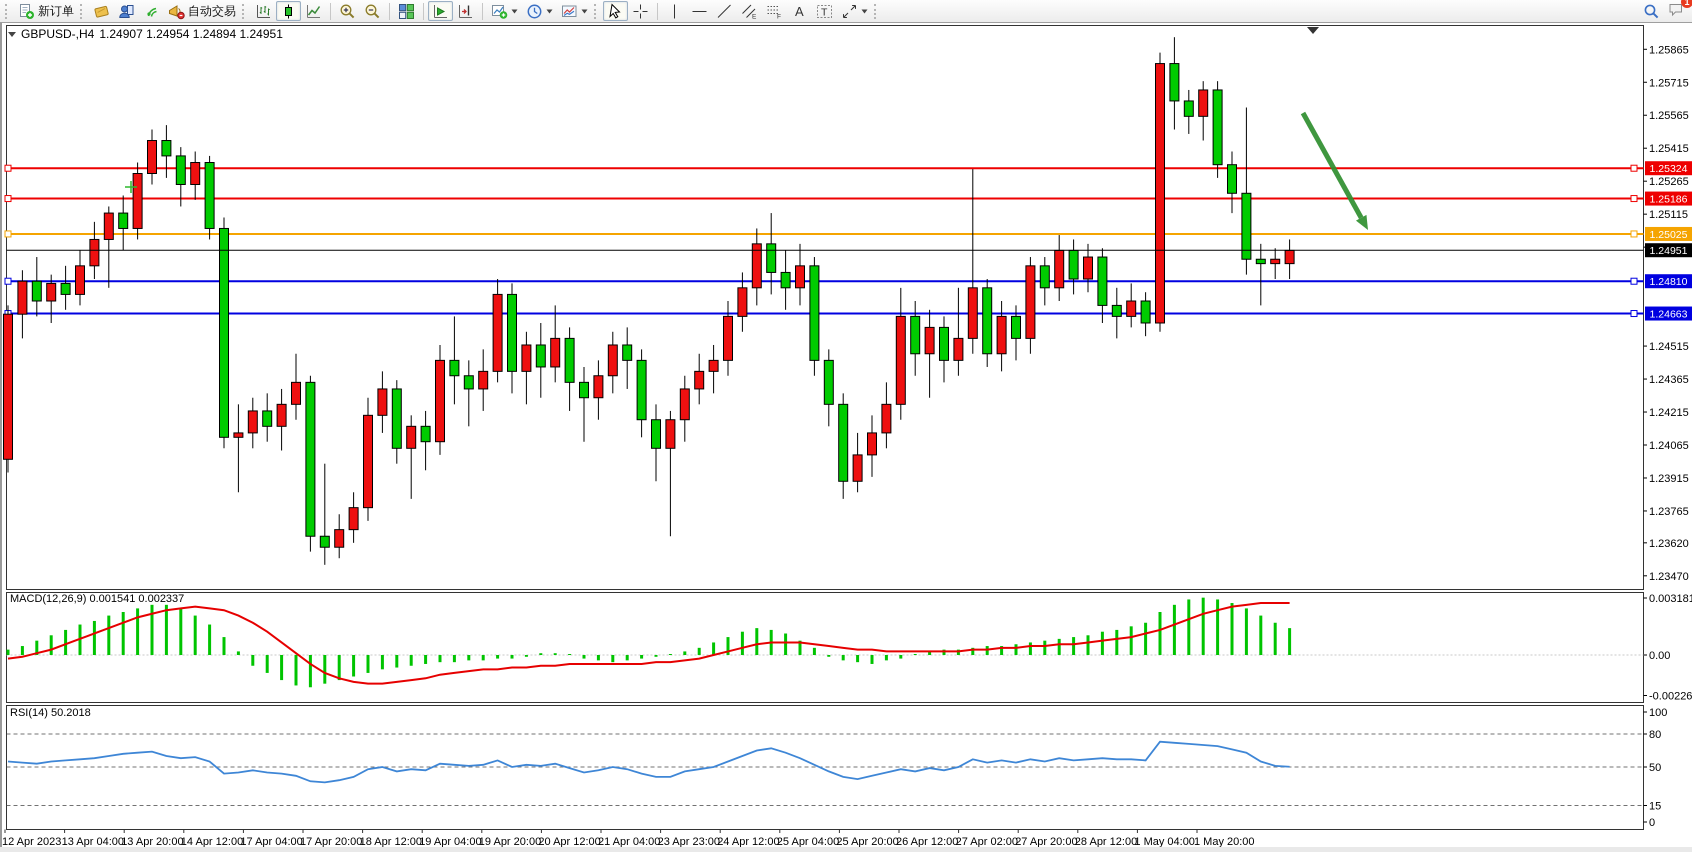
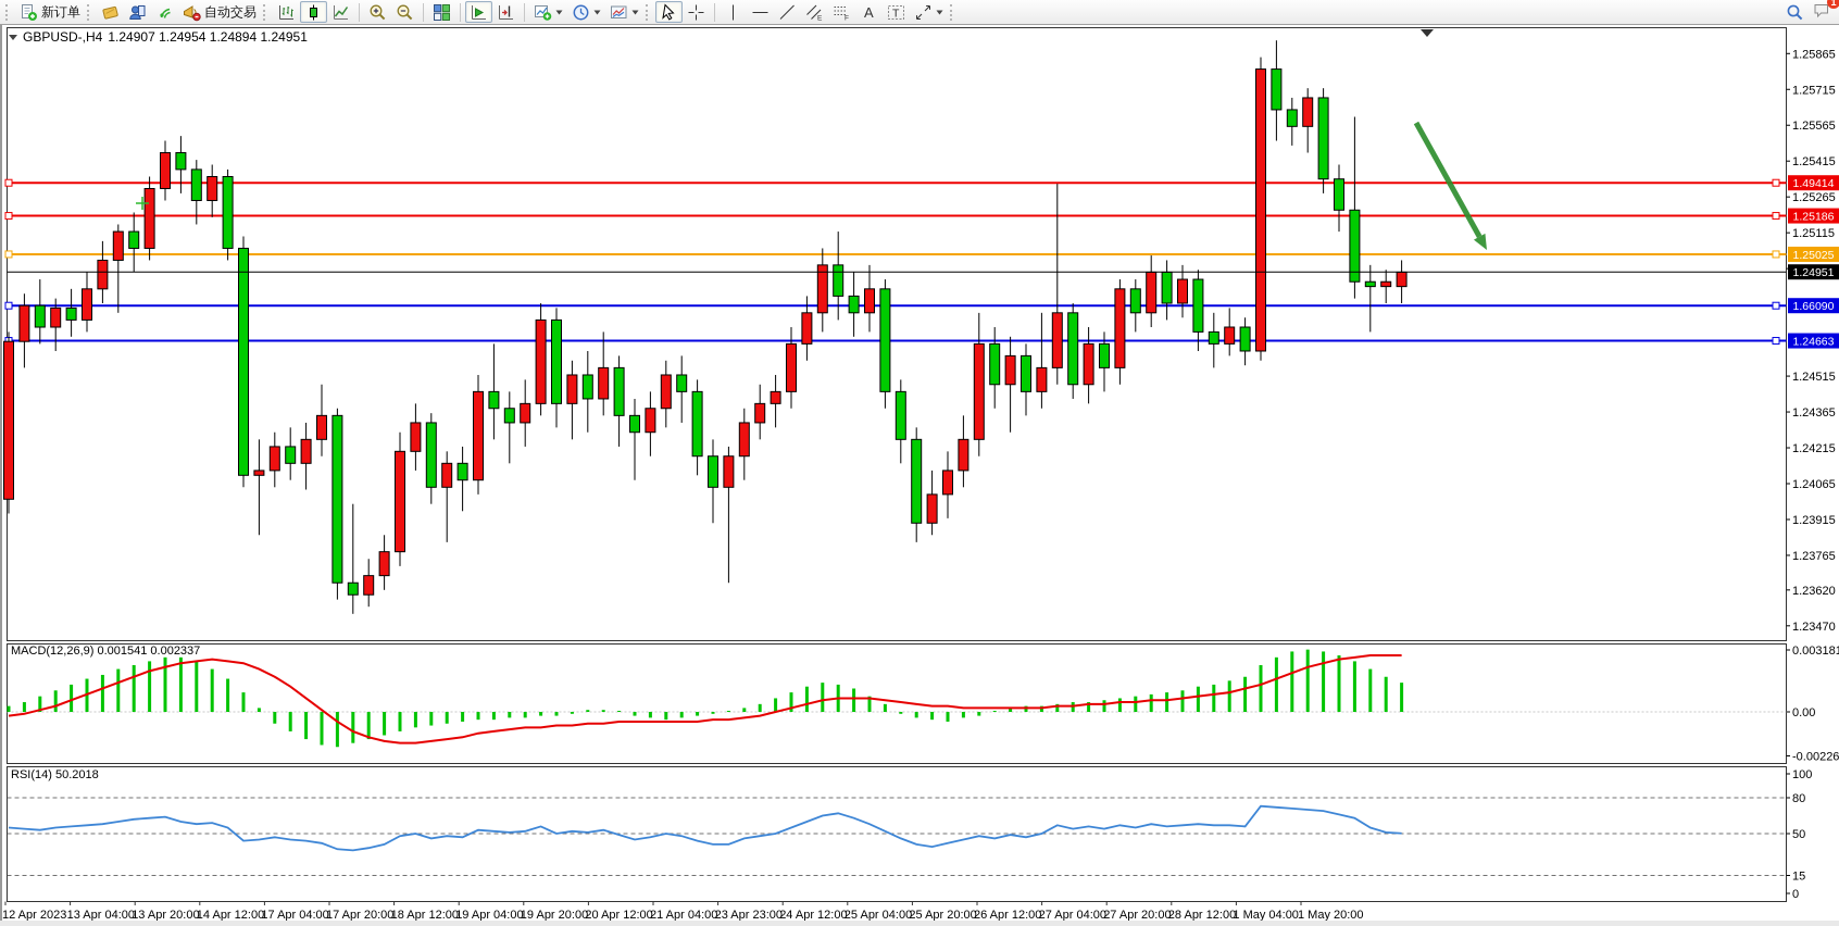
  1.25865
  1.25715
  1.25565
  1.25415
  1.25265
  1.25115
  1.24515
  1.24365
  1.24215
  1.24065
  1.23915
  1.23765
  1.23620
  1.23470
- 1.25324
+ 1.49414
  1.25186
  1.25025
  1.24951
- 1.24810
+ 1.66090
  1.24663
  0.00318
  0.00
  -0.00226
  100
  80
  50
  15
  0
  12 Apr 2023
  13 Apr 04:00
  13 Apr 20:00
  14 Apr 12:00
  17 Apr 04:00
  17 Apr 20:00
  18 Apr 12:00
  19 Apr 04:00
  19 Apr 20:00
  20 Apr 12:00
  21 Apr 04:00
  23 Apr 23:00
  24 Apr 12:00
  25 Apr 04:00
  25 Apr 20:00
  26 Apr 12:00
- 27 Apr 02:00
+ 27 Apr 04:00
  27 Apr 20:00
  28 Apr 12:00
  1 May 04:00
  1 May 20:00
  GBPUSD-,H4
  1.24907 1.24954 1.24894 1.24951
  MACD(12,26,9) 0.001541 0.002337
  RSI(14) 50.2018
  新订单
  自动交易
  A
  T
  1
